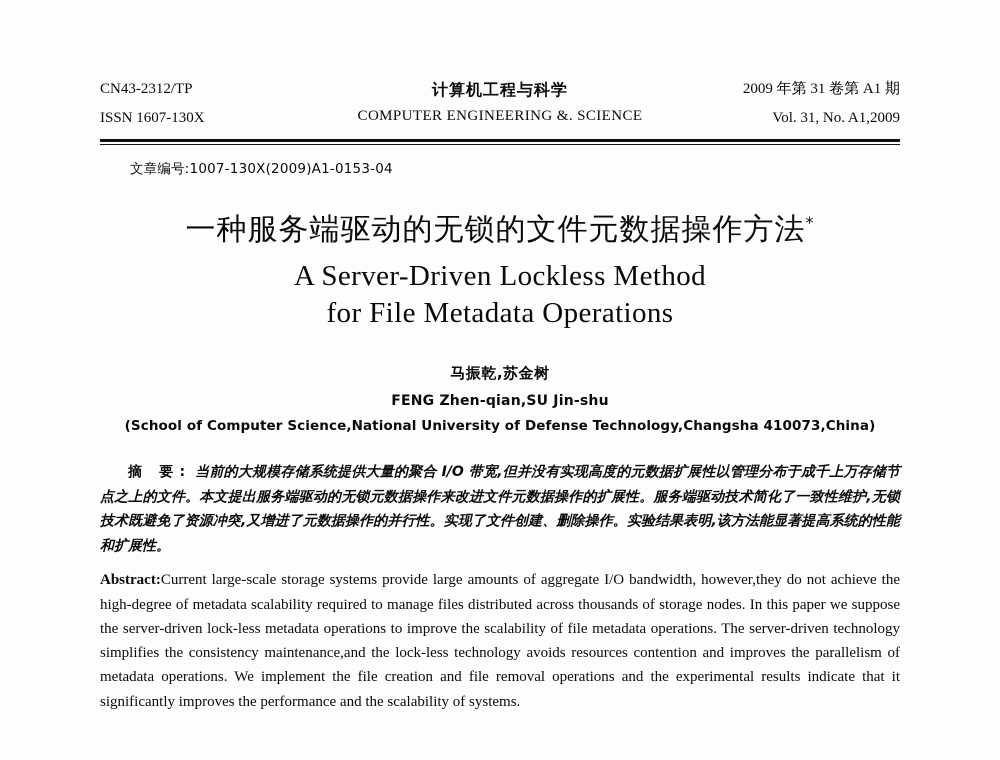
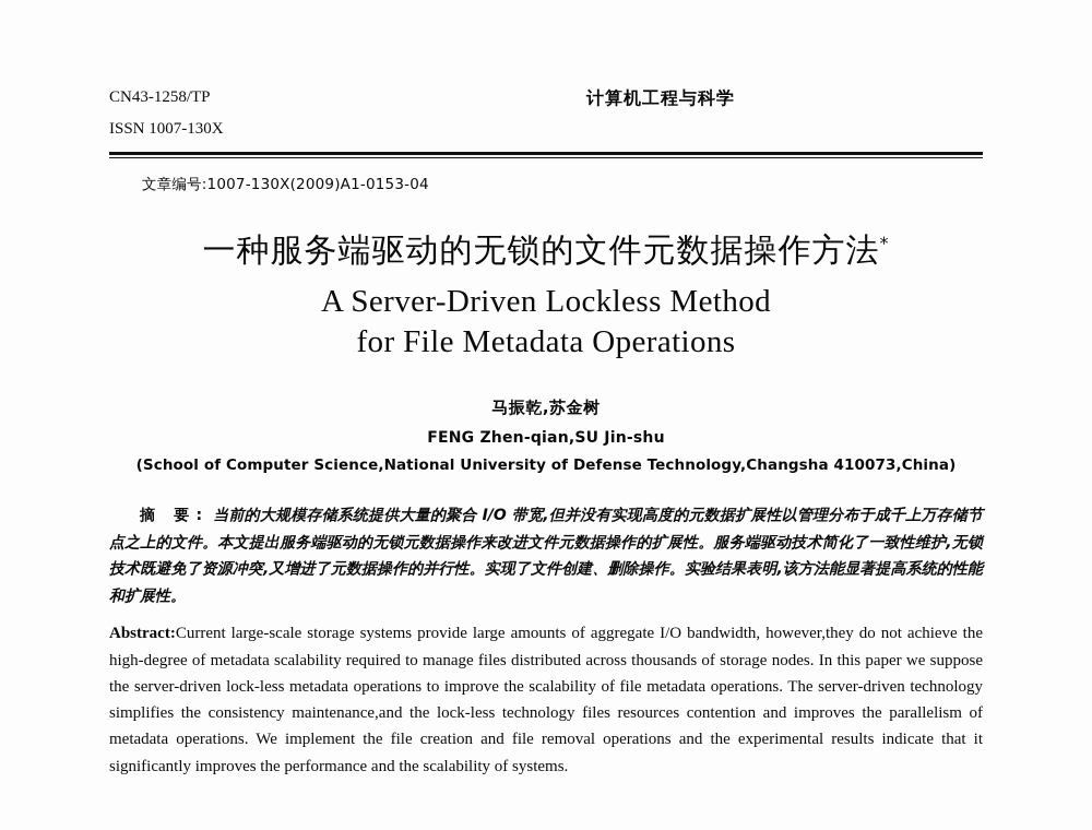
- CN43-2312/TP
+ CN43-1258/TP
- ISSN 1607-130X
+ ISSN 1007-130X
  计算机工程与科学
- COMPUTER ENGINEERING &. SCIENCE
- 2009 年第 31 卷第 A1 期
- Vol. 31, No. A1,2009
  文章编号:1007-130X(2009)A1-0153-04
  一种服务端驱动的无锁的文件元数据操作方法*
  A Server-Driven Lockless Method
  for File Metadata Operations
  马振乾,苏金树
  FENG Zhen-qian,SU Jin-shu
  (School of Computer Science,National University of Defense Technology,Changsha 410073,China)
  摘 要: 当前的大规模存储系统提供大量的聚合 I/O 带宽,但并没有实现高度的元数据扩展性以管理分布于成千上万存储节点之上的文件。本文提出服务端驱动的无锁元数据操作来改进文件元数据操作的扩展性。服务端驱动技术简化了一致性维护,无锁技术既避免了资源冲突,又增进了元数据操作的并行性。实现了文件创建、删除操作。实验结果表明,该方法能显著提高系统的性能和扩展性。
- Abstract:Current large-scale storage systems provide large amounts of aggregate I/O bandwidth, however,they do not achieve the high-degree of metadata scalability required to manage files distributed across thousands of storage nodes. In this paper we suppose the server-driven lock-less metadata operations to improve the scalability of file metadata operations. The server-driven technology simplifies the consistency maintenance,and the lock-less technology avoids resources contention and improves the parallelism of metadata operations. We implement the file creation and file removal operations and the experimental results indicate that it significantly improves the performance and the scalability of systems.
+ Abstract:Current large-scale storage systems provide large amounts of aggregate I/O bandwidth, however,they do not achieve the high-degree of metadata scalability required to manage files distributed across thousands of storage nodes. In this paper we suppose the server-driven lock-less metadata operations to improve the scalability of file metadata operations. The server-driven technology simplifies the consistency maintenance,and the lock-less technology files resources contention and improves the parallelism of metadata operations. We implement the file creation and file removal operations and the experimental results indicate that it significantly improves the performance and the scalability of systems.
